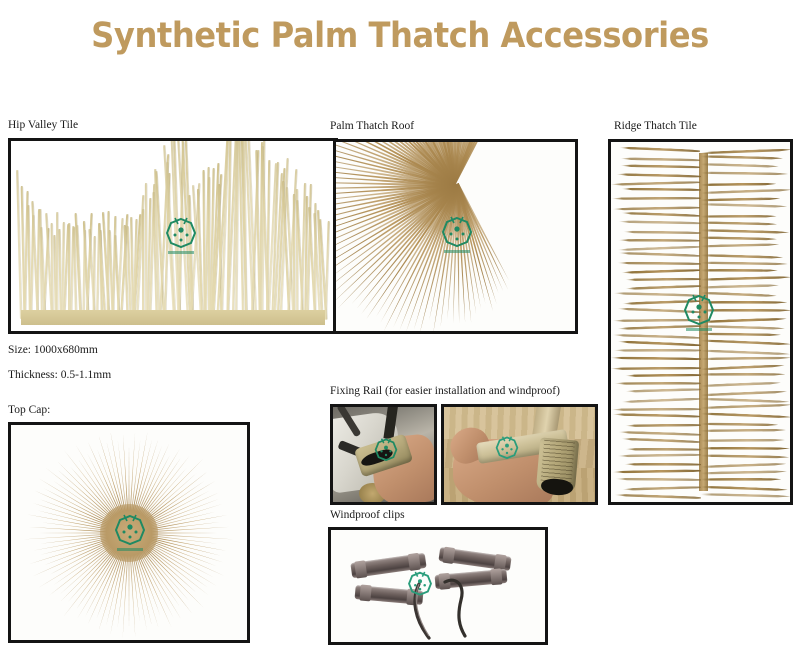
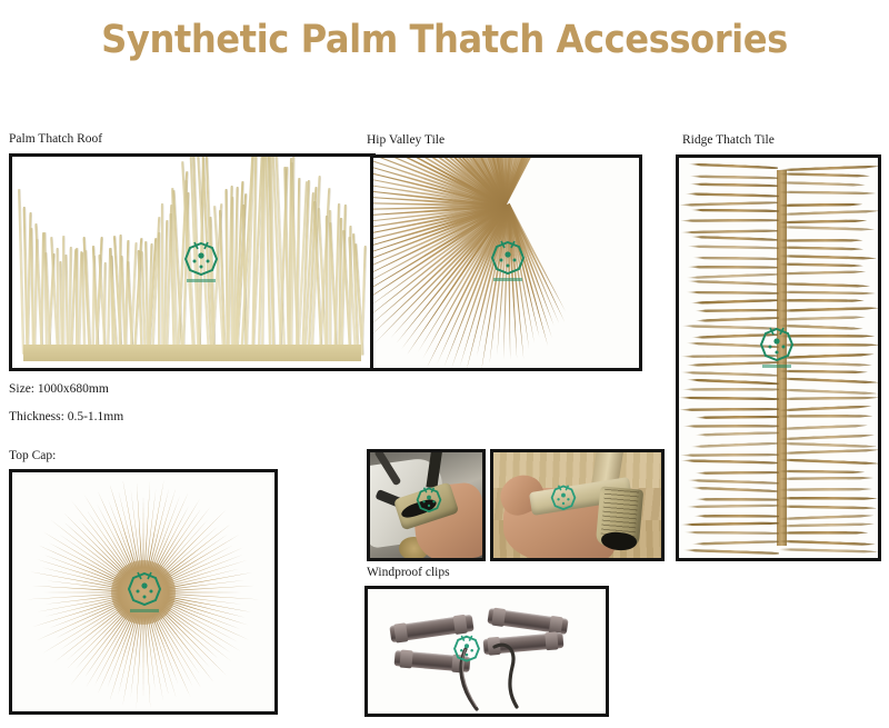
  Synthetic Palm Thatch Accessories
- Hip Valley Tile
+ Palm Thatch Roof
  Size: 1000x680mm
  Thickness: 0.5-1.1mm
- Palm Thatch Roof
+ Hip Valley Tile
  Ridge Thatch Tile
  Top Cap:
- Fixing Rail (for easier installation and windproof)
  Windproof clips
